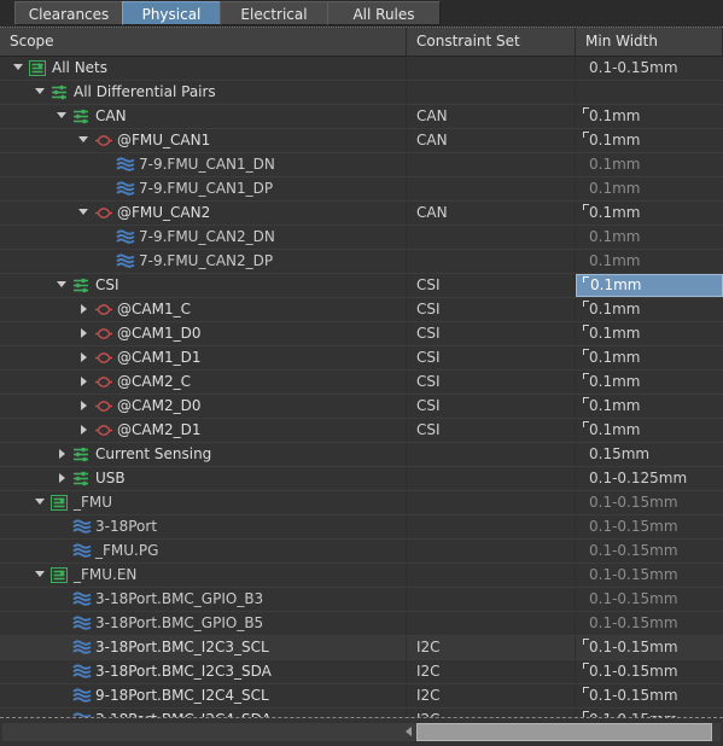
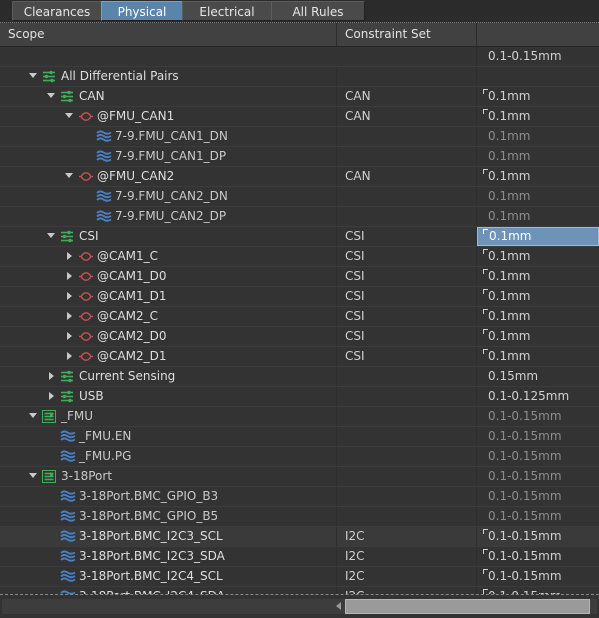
  Clearances
  Physical
  Electrical
  All Rules
  Scope
  Constraint Set
- Min Width
- All Nets
  0.1-0.15mm
  All Differential Pairs
  CAN
  CAN
  0.1mm
  @FMU_CAN1
  CAN
  0.1mm
  7-9.FMU_CAN1_DN
  0.1mm
  7-9.FMU_CAN1_DP
  0.1mm
  @FMU_CAN2
  CAN
  0.1mm
  7-9.FMU_CAN2_DN
  0.1mm
  7-9.FMU_CAN2_DP
  0.1mm
  CSI
  CSI
  0.1mm
  @CAM1_C
  CSI
  0.1mm
  @CAM1_D0
  CSI
  0.1mm
  @CAM1_D1
  CSI
  0.1mm
  @CAM2_C
  CSI
  0.1mm
  @CAM2_D0
  CSI
  0.1mm
  @CAM2_D1
  CSI
  0.1mm
  Current Sensing
  0.15mm
  USB
  0.1-0.125mm
  _FMU
  0.1-0.15mm
- 3-18Port
+ _FMU.EN
  0.1-0.15mm
  _FMU.PG
  0.1-0.15mm
- _FMU.EN
+ 3-18Port
  0.1-0.15mm
  3-18Port.BMC_GPIO_B3
  0.1-0.15mm
  3-18Port.BMC_GPIO_B5
  0.1-0.15mm
  3-18Port.BMC_I2C3_SCL
  I2C
  0.1-0.15mm
  3-18Port.BMC_I2C3_SDA
  I2C
  0.1-0.15mm
- 9-18Port.BMC_I2C4_SCL
+ 3-18Port.BMC_I2C4_SCL
  I2C
  0.1-0.15mm
